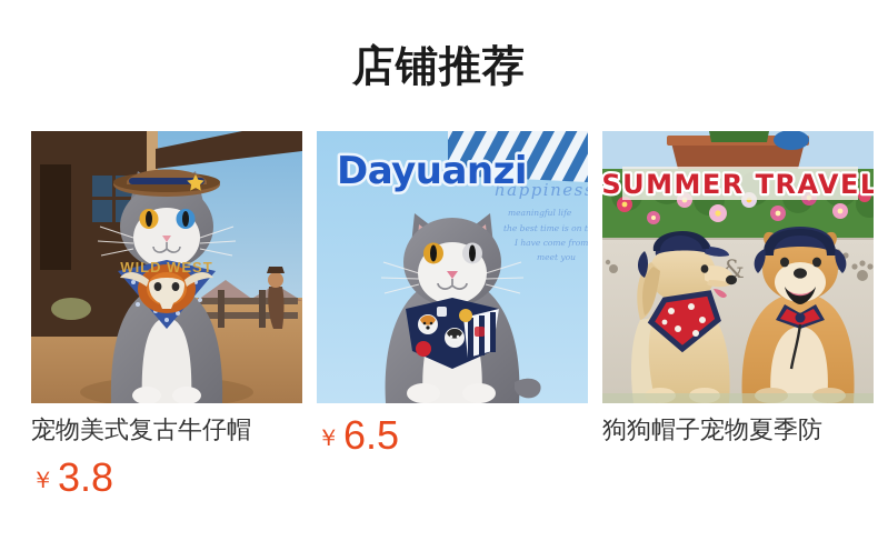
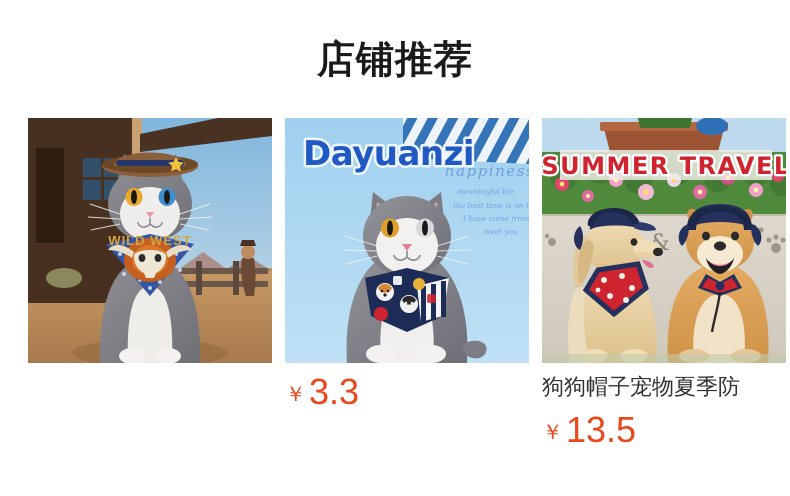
  店铺推荐
  WILD WEST
- 宠物美式复古牛仔帽
- ￥ 3.8
  happines
  meaningful life
  the best time is on t
  I have come from
  meet you
  Dayuanzi
- ￥ 6.5
+ ￥ 3.3
  SUMMER TRAVEL
  &
  狗狗帽子宠物夏季防
+ ￥ 13.5
